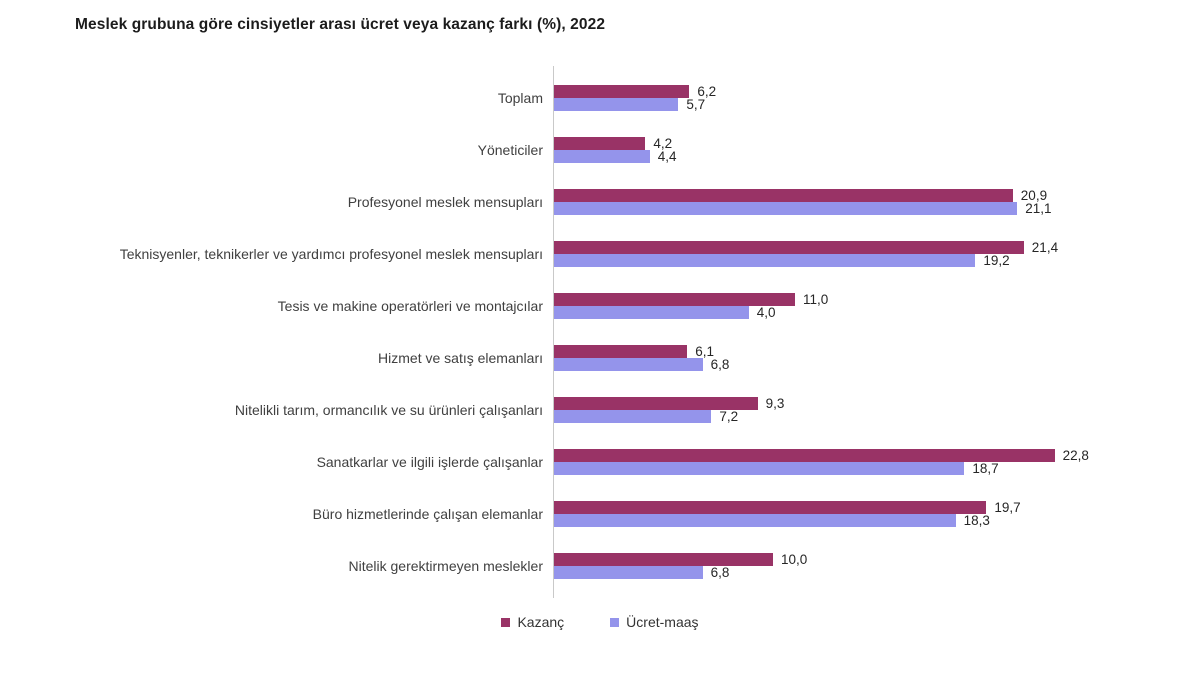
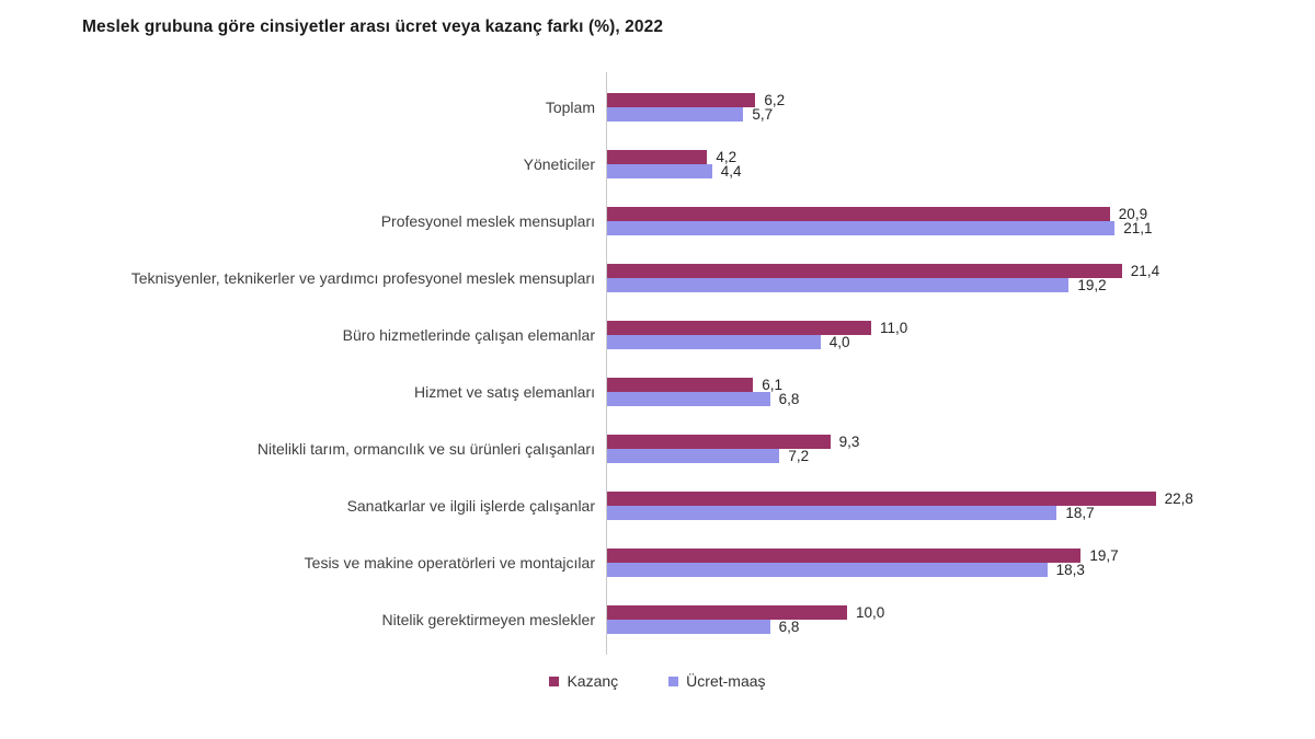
  Meslek grubuna göre cinsiyetler arası ücret veya kazanç farkı (%), 2022
  Toplam
  6,2
  5,7
  Yöneticiler
  4,2
  4,4
  Profesyonel meslek mensupları
  20,9
  21,1
  Teknisyenler, teknikerler ve yardımcı profesyonel meslek mensupları
  21,4
  19,2
- Tesis ve makine operatörleri ve montajcılar
+ Büro hizmetlerinde çalışan elemanlar
  11,0
  4,0
  Hizmet ve satış elemanları
  6,1
  6,8
  Nitelikli tarım, ormancılık ve su ürünleri çalışanları
  9,3
  7,2
  Sanatkarlar ve ilgili işlerde çalışanlar
  22,8
  18,7
- Büro hizmetlerinde çalışan elemanlar
+ Tesis ve makine operatörleri ve montajcılar
  19,7
  18,3
  Nitelik gerektirmeyen meslekler
  10,0
  6,8
  Kazanç
  Ücret-maaş
